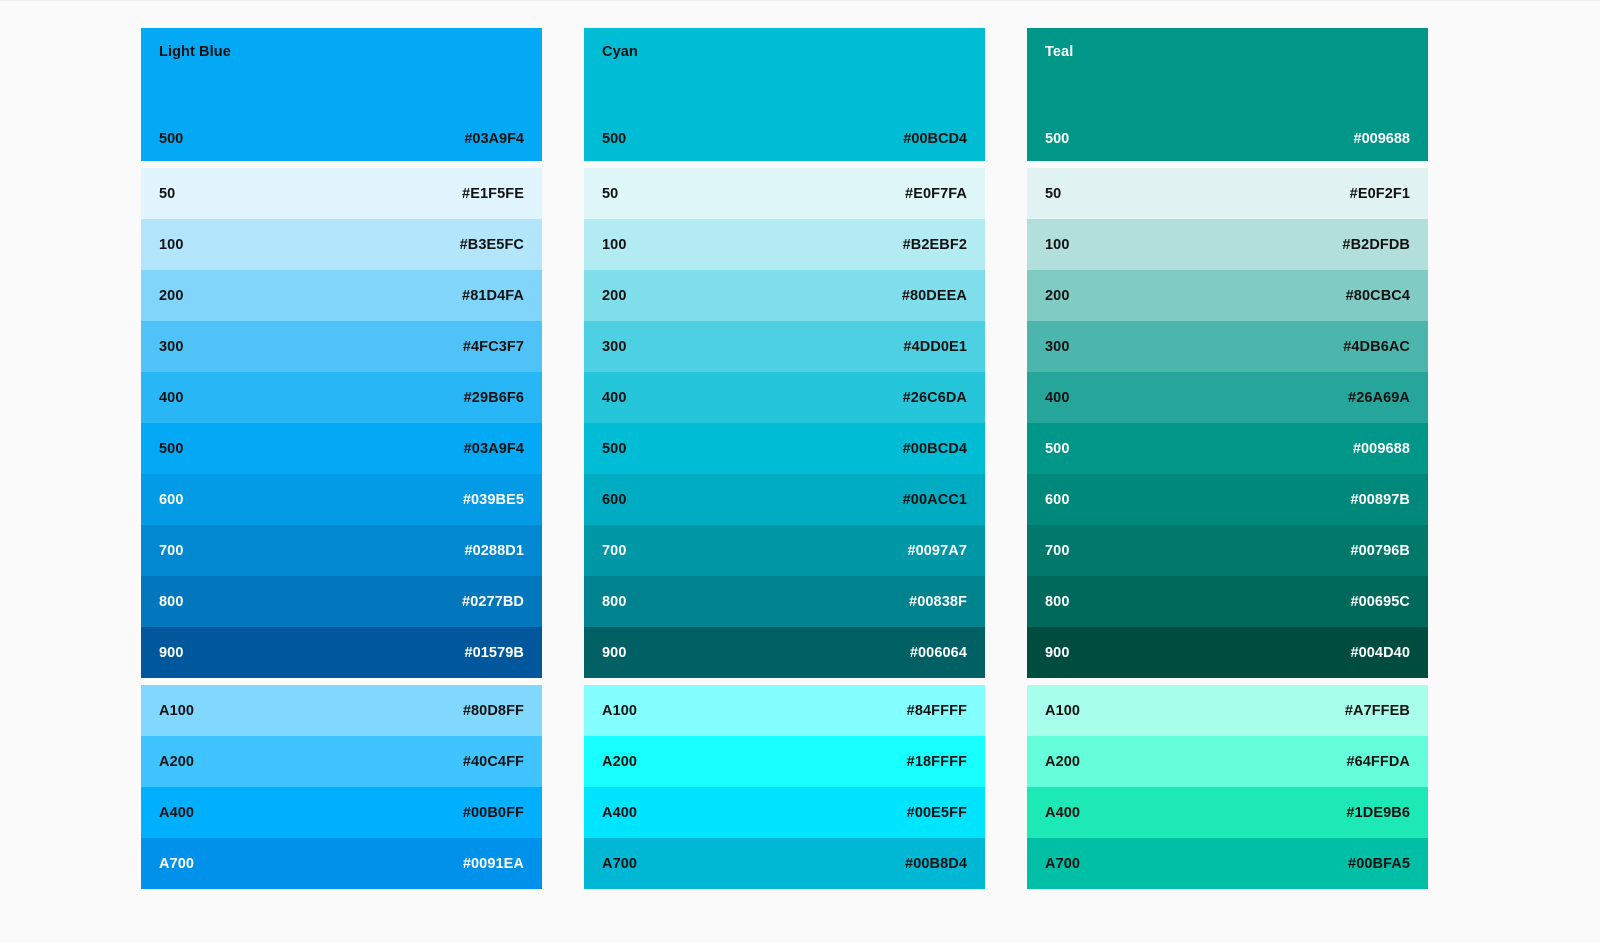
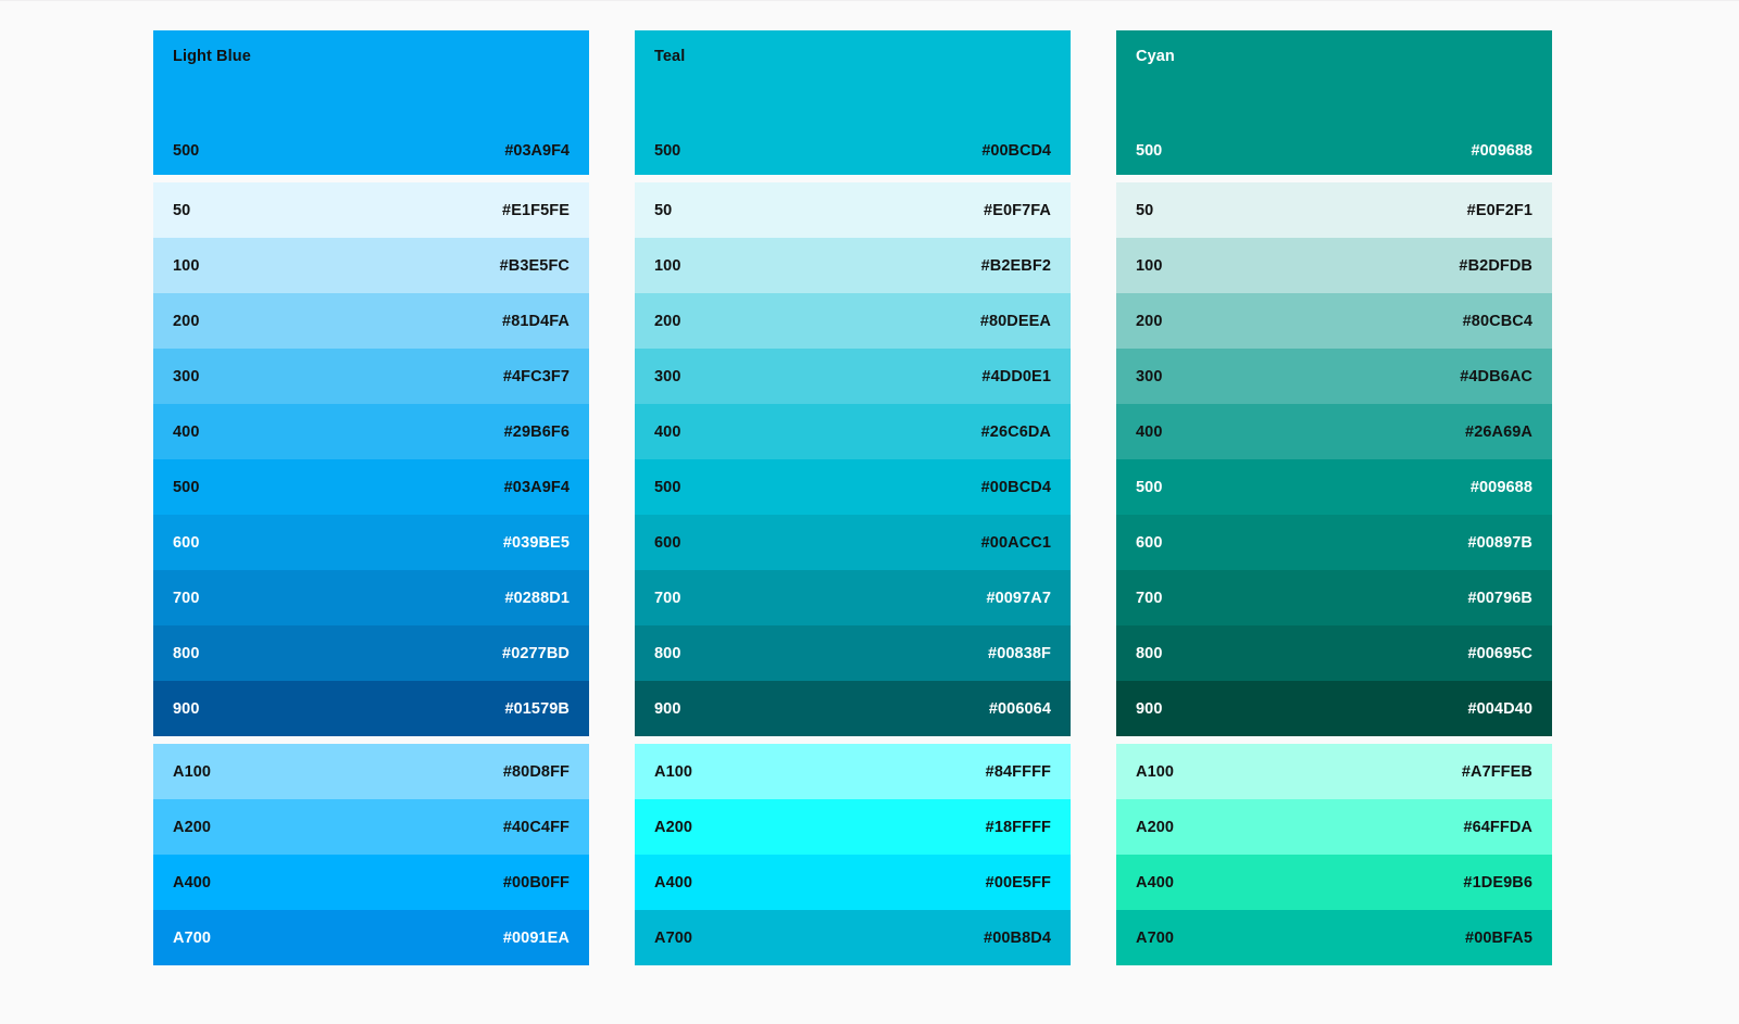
  Light Blue
  500
  #03A9F4
  50
  #E1F5FE
  100
  #B3E5FC
  200
  #81D4FA
  300
  #4FC3F7
  400
  #29B6F6
  500
  #03A9F4
  600
  #039BE5
  700
  #0288D1
  800
  #0277BD
  900
  #01579B
  A100
  #80D8FF
  A200
  #40C4FF
  A400
  #00B0FF
  A700
  #0091EA
- Cyan
+ Teal
  500
  #00BCD4
  50
  #E0F7FA
  100
  #B2EBF2
  200
  #80DEEA
  300
  #4DD0E1
  400
  #26C6DA
  500
  #00BCD4
  600
  #00ACC1
  700
  #0097A7
  800
  #00838F
  900
  #006064
  A100
  #84FFFF
  A200
  #18FFFF
  A400
  #00E5FF
  A700
  #00B8D4
- Teal
+ Cyan
  500
  #009688
  50
  #E0F2F1
  100
  #B2DFDB
  200
  #80CBC4
  300
  #4DB6AC
  400
  #26A69A
  500
  #009688
  600
  #00897B
  700
  #00796B
  800
  #00695C
  900
  #004D40
  A100
  #A7FFEB
  A200
  #64FFDA
  A400
  #1DE9B6
  A700
  #00BFA5
